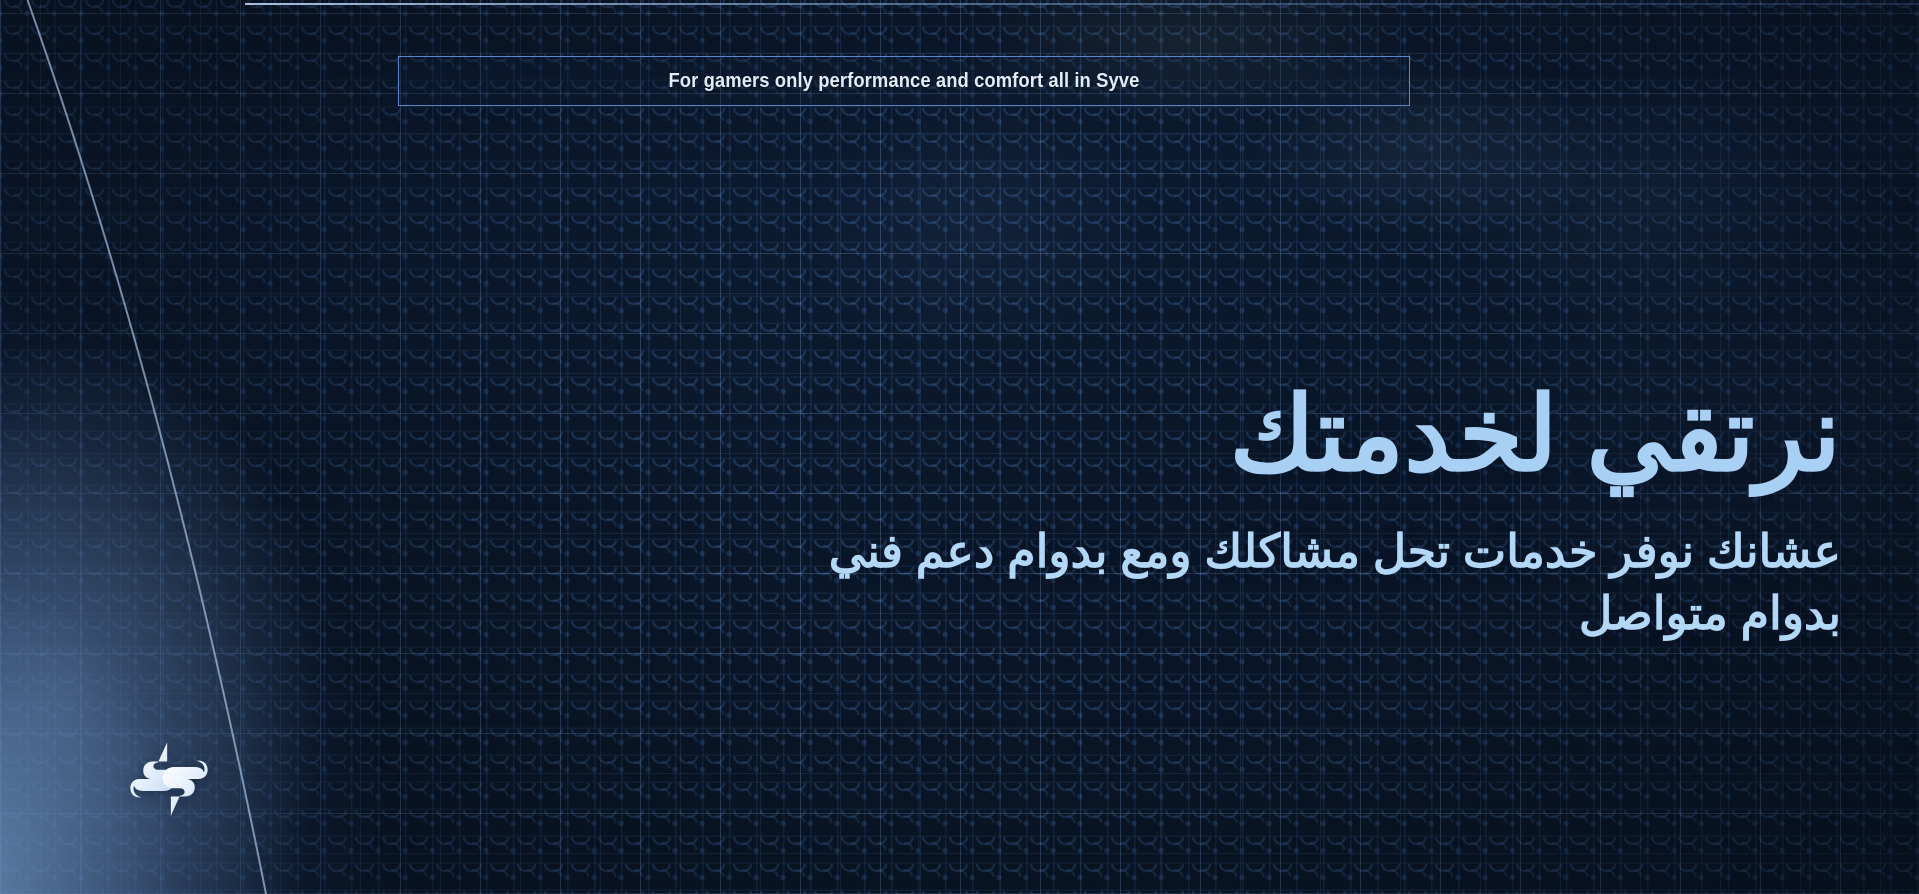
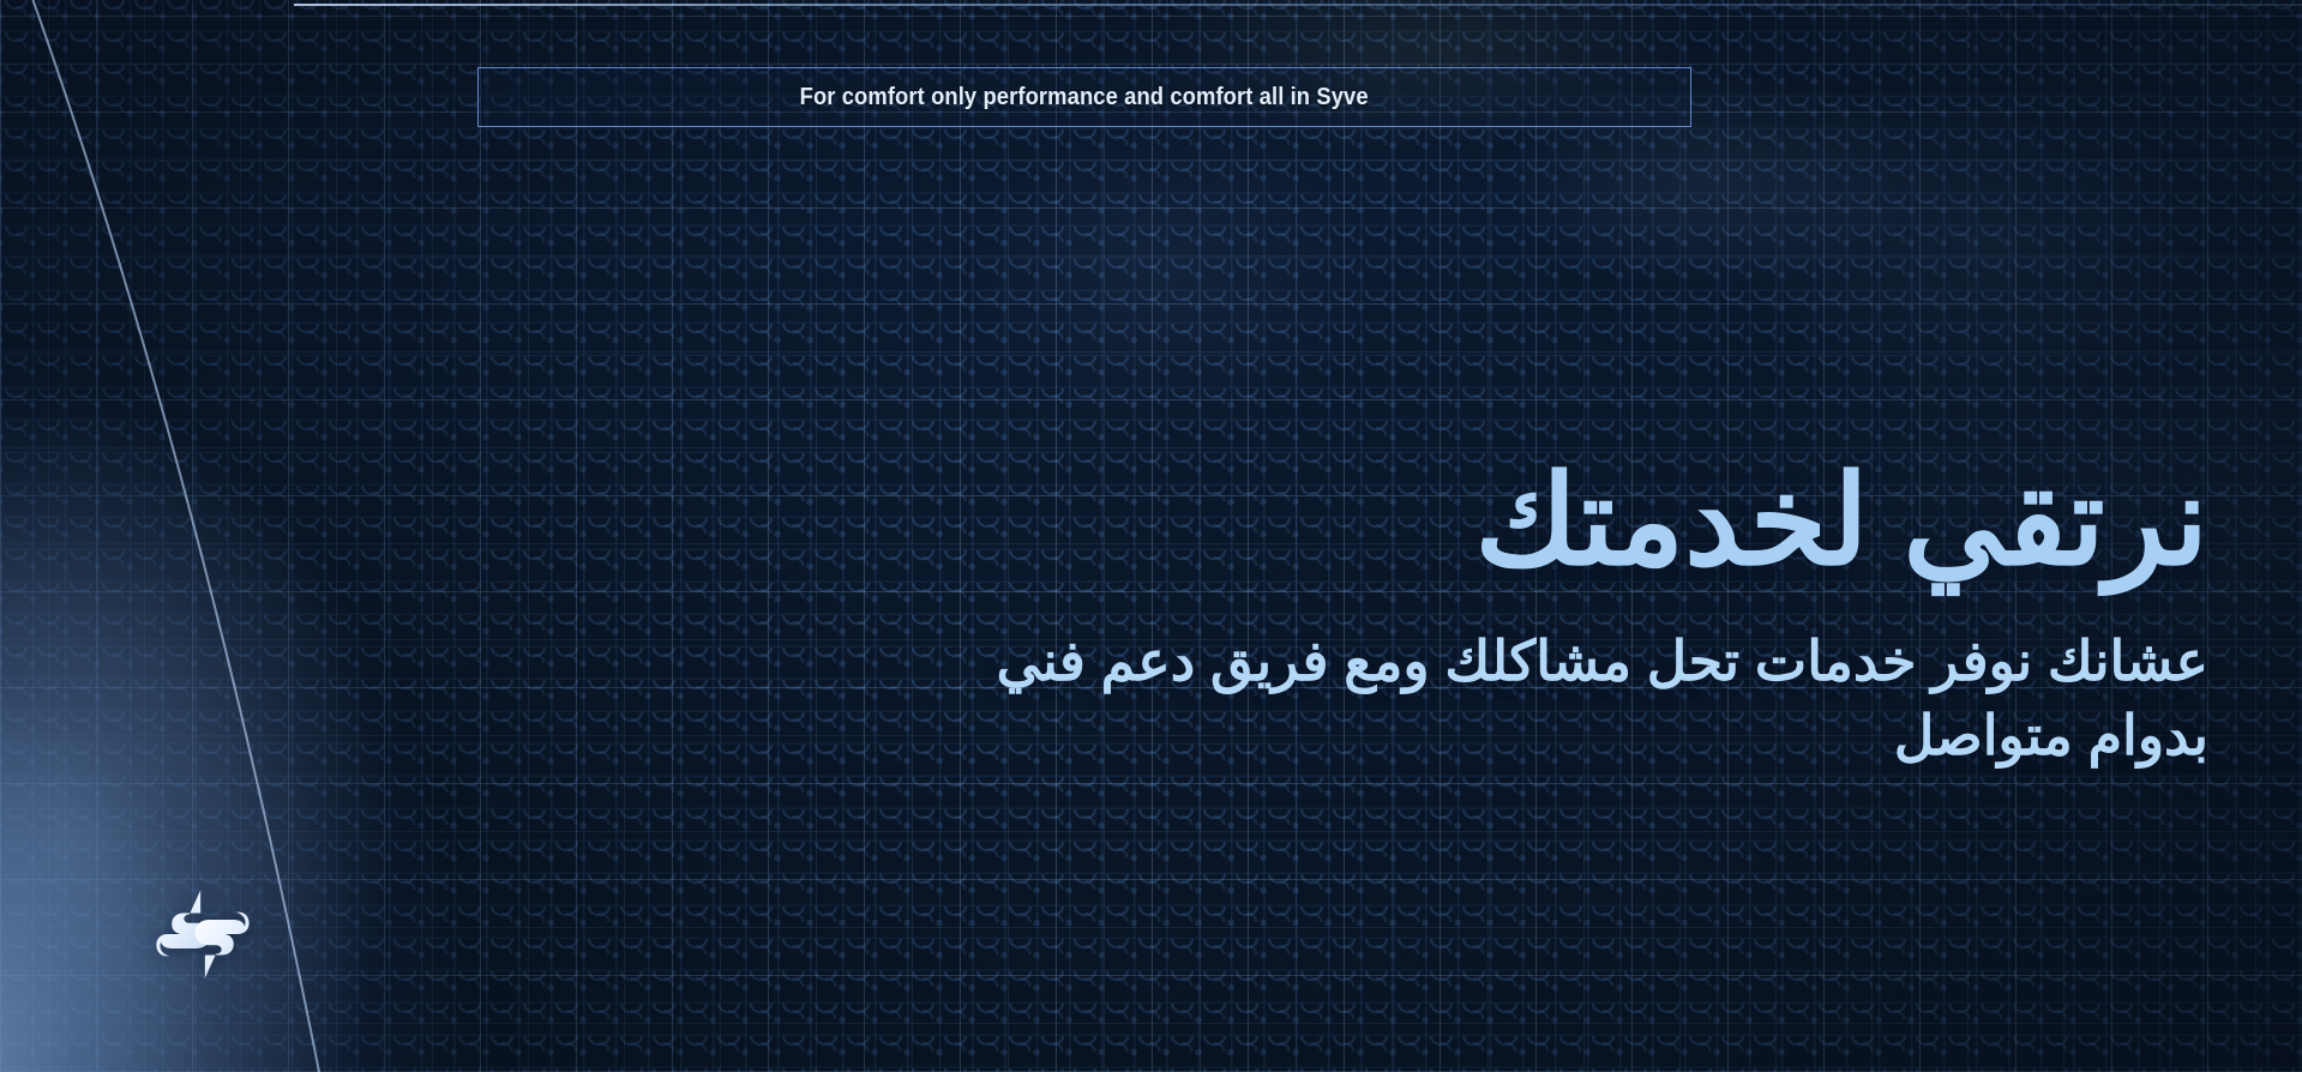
- For gamers only performance and comfort all in Syve
+ For comfort only performance and comfort all in Syve
  نرتقي لخدمتك
- عشانك نوفر خدمات تحل مشاكلك ومع بدوام دعم فني بدوام متواصل
+ عشانك نوفر خدمات تحل مشاكلك ومع فريق دعم فني بدوام متواصل
